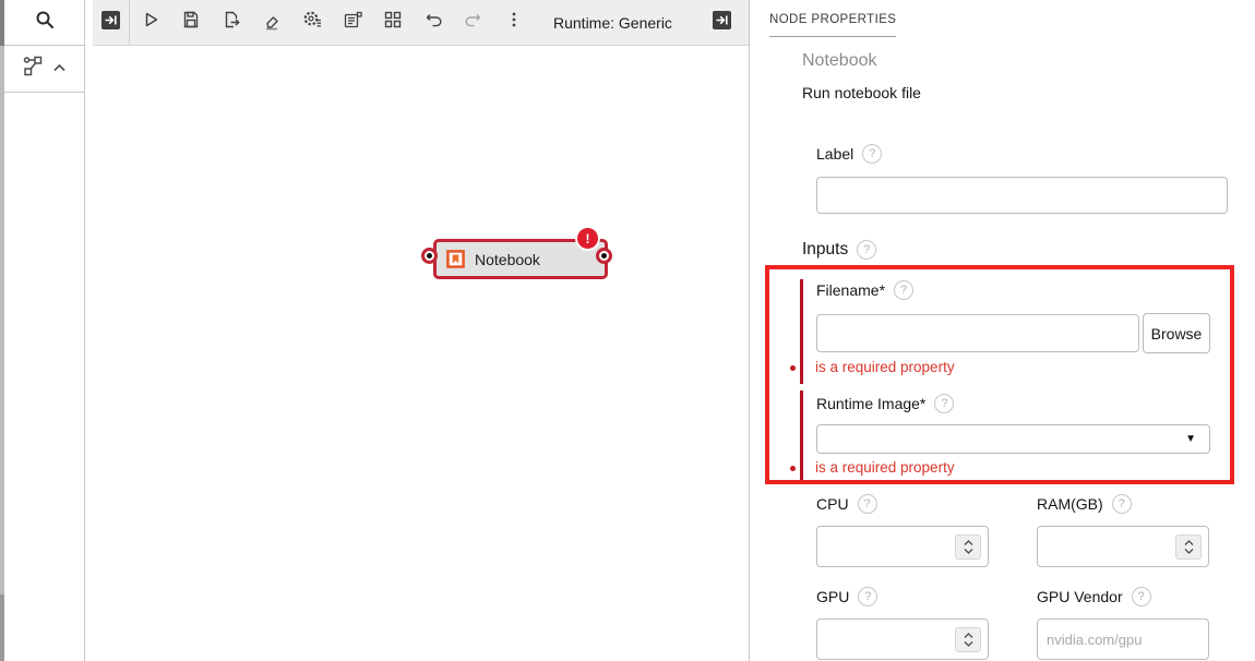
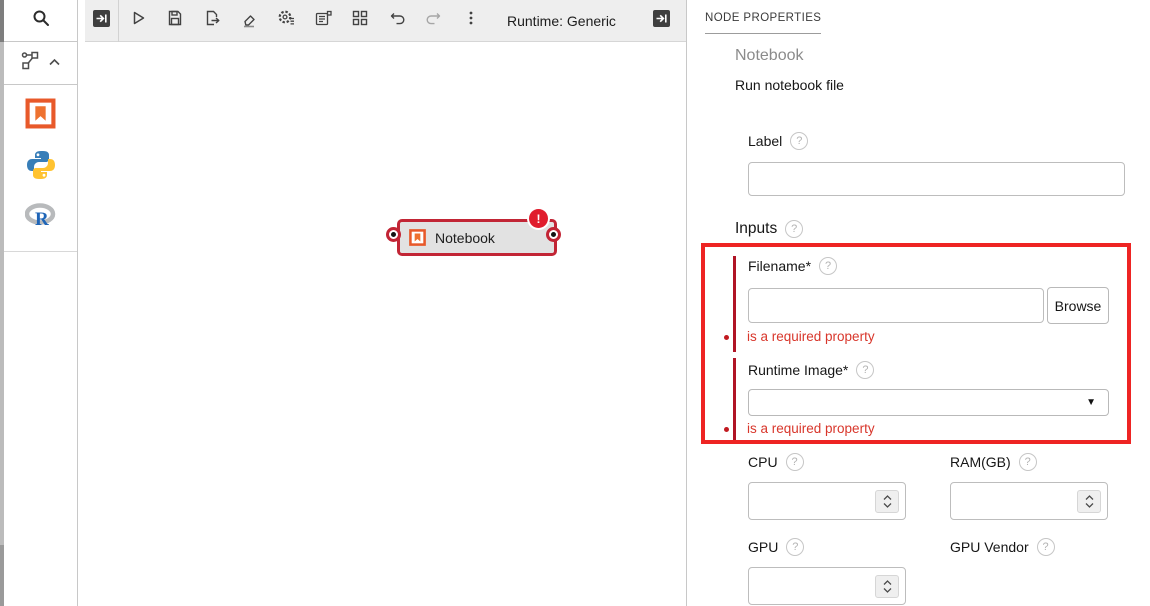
+ R
  Runtime: Generic
  Notebook
  !
  NODE PROPERTIES
  Notebook
  Run notebook file
  Label
  ?
  Inputs
  ?
  Filename*
  ?
  Browse
  is a required property
  Runtime Image*
  ?
  ▼
  is a required property
  CPU
  ?
  RAM(GB)
  ?
  GPU
  ?
  GPU Vendor
  ?
- nvidia.com/gpu
